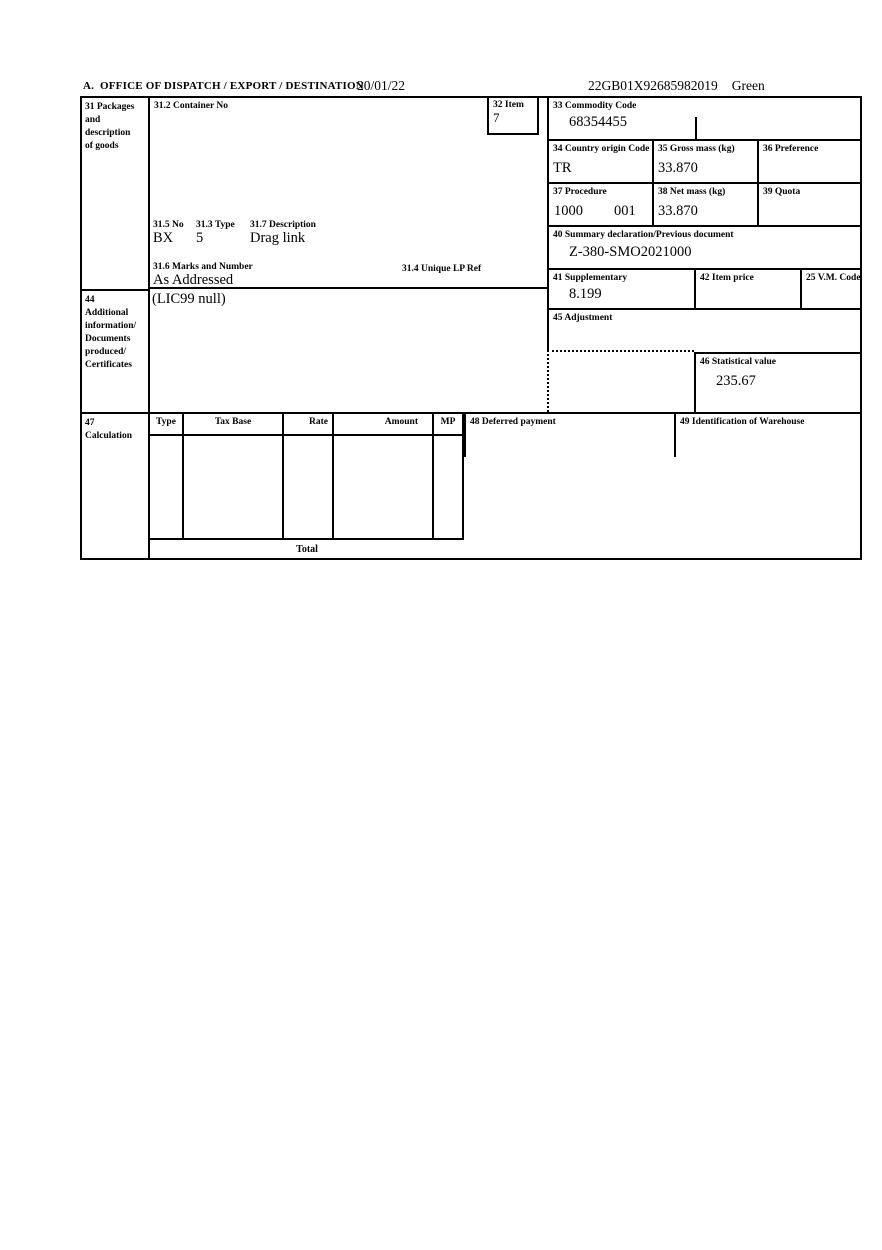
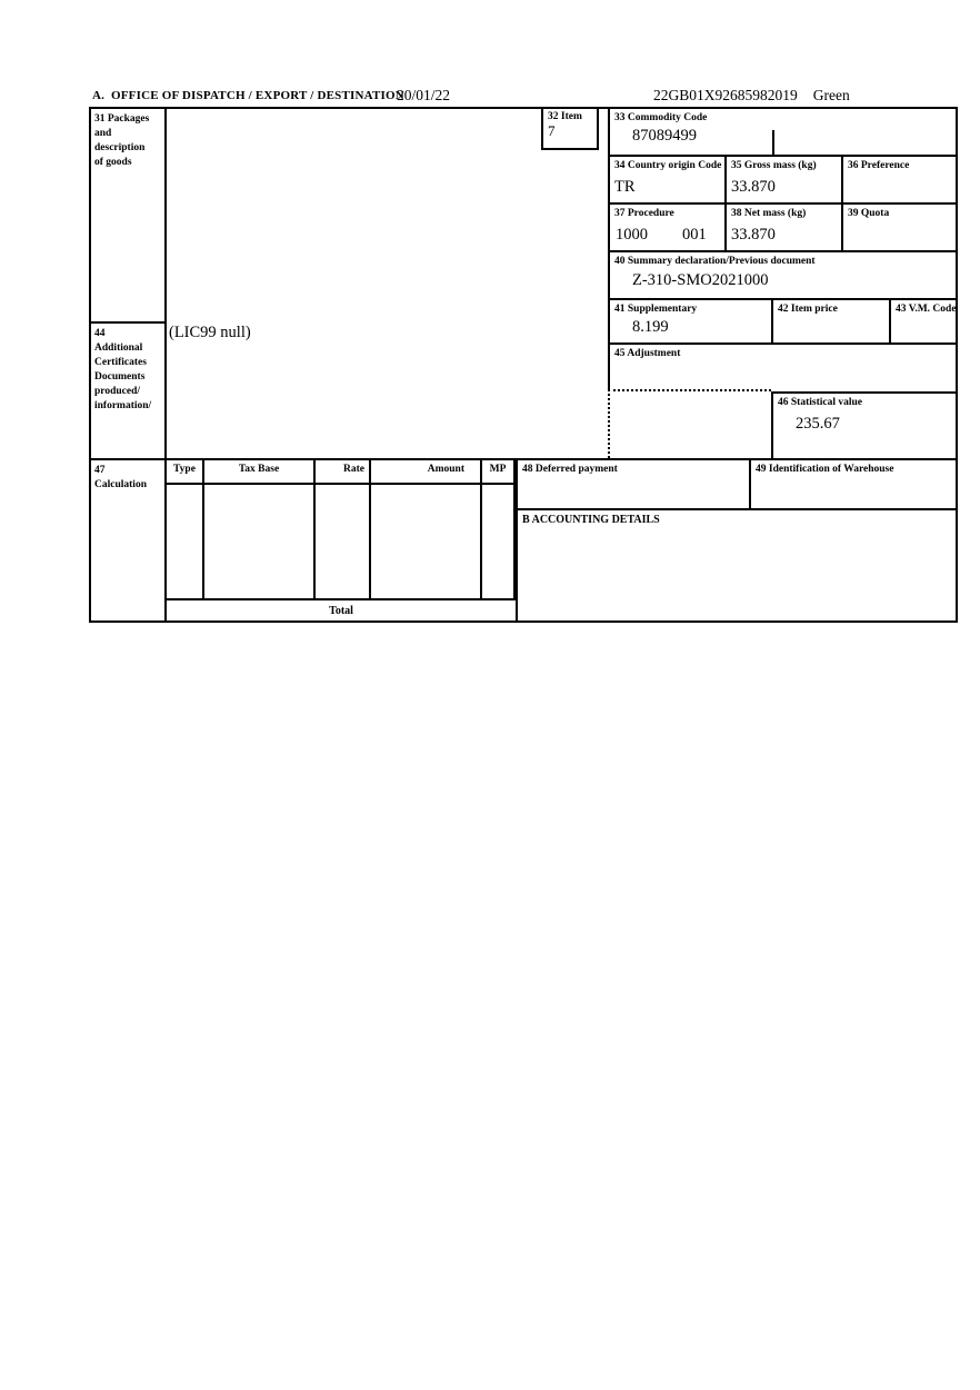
  A. OFFICE OF DISPATCH / EXPORT / DESTINATION
  20/01/22
  22GB01X92685982019 Green
  31 Packages
  and
  description
  of goods
  44
  Additional
- information/
+ Certificates
  Documents
  produced/
- Certificates
+ information/
  47
  Calculation
- 31.2 Container No
- 31.5 No
- 31.3 Type
- 31.7 Description
- BX
- 5
- Drag link
- 31.6 Marks and Number
- 31.4 Unique LP Ref
- As Addressed
  32 Item
  7
  (LIC99 null)
  33 Commodity Code
- 68354455
+ 87089499
  34 Country origin Code
  TR
  35 Gross mass (kg)
  33.870
  36 Preference
  37 Procedure
  1000
  001
  38 Net mass (kg)
  33.870
  39 Quota
  40 Summary declaration/Previous document
- Z-380-SMO2021000
+ Z-310-SMO2021000
  41 Supplementary
  8.199
  42 Item price
- 25 V.M. Code
+ 43 V.M. Code
  45 Adjustment
  46 Statistical value
  235.67
  Type
  Tax Base
  Rate
  Amount
  MP
  Total
  48 Deferred payment
  49 Identification of Warehouse
+ B ACCOUNTING DETAILS
